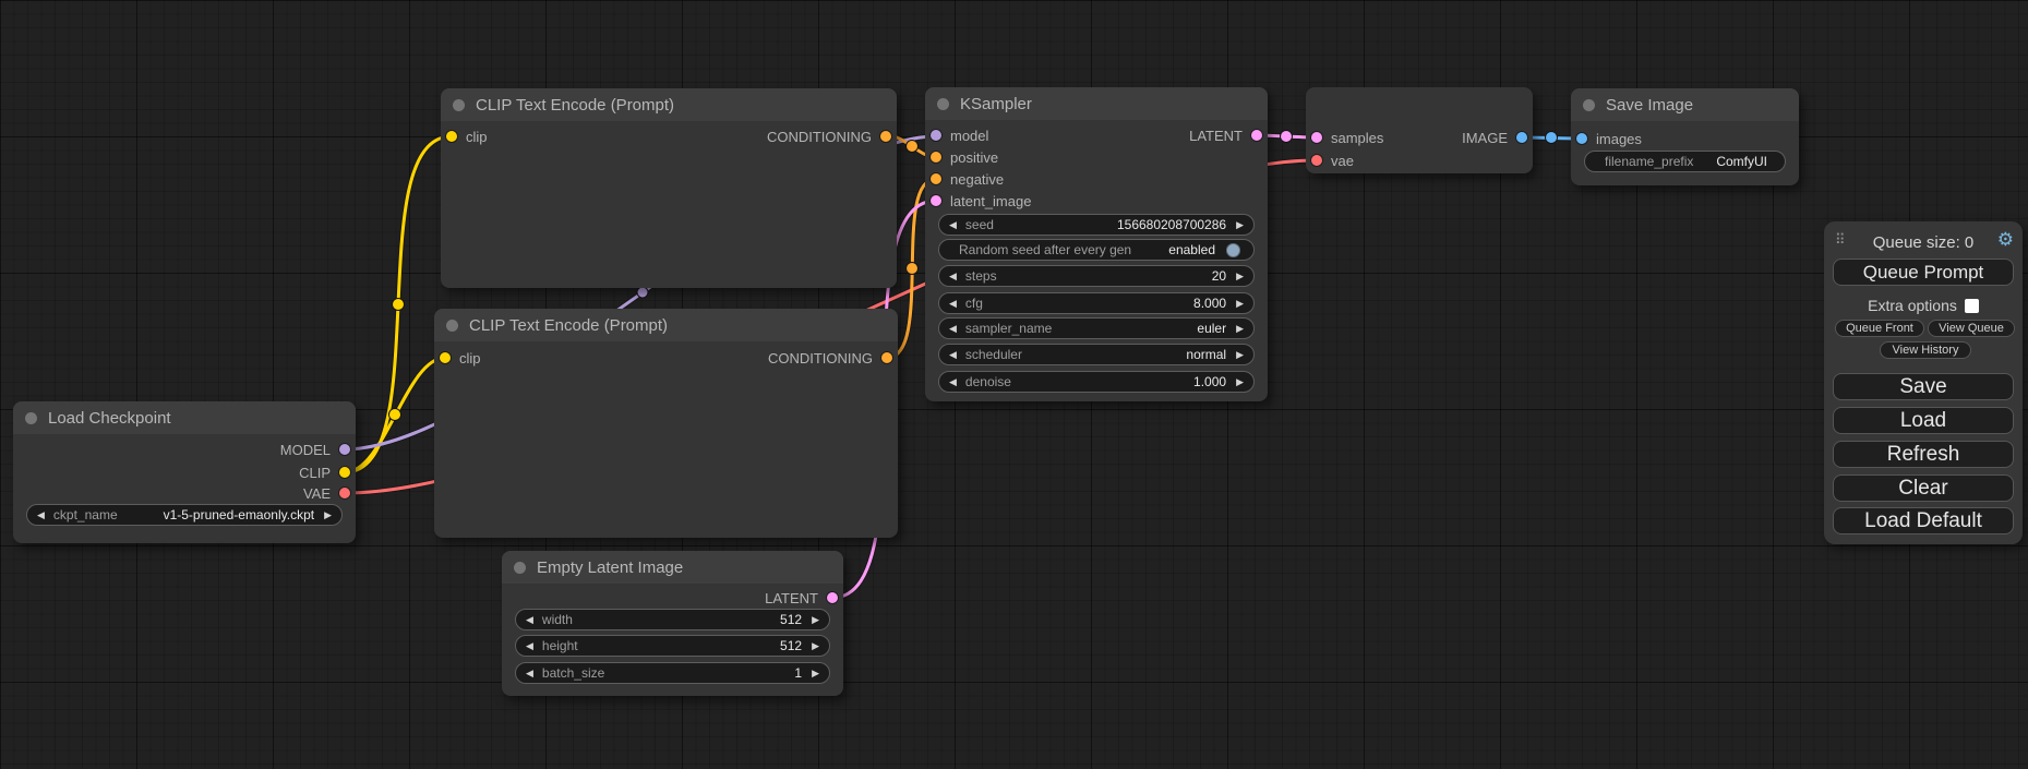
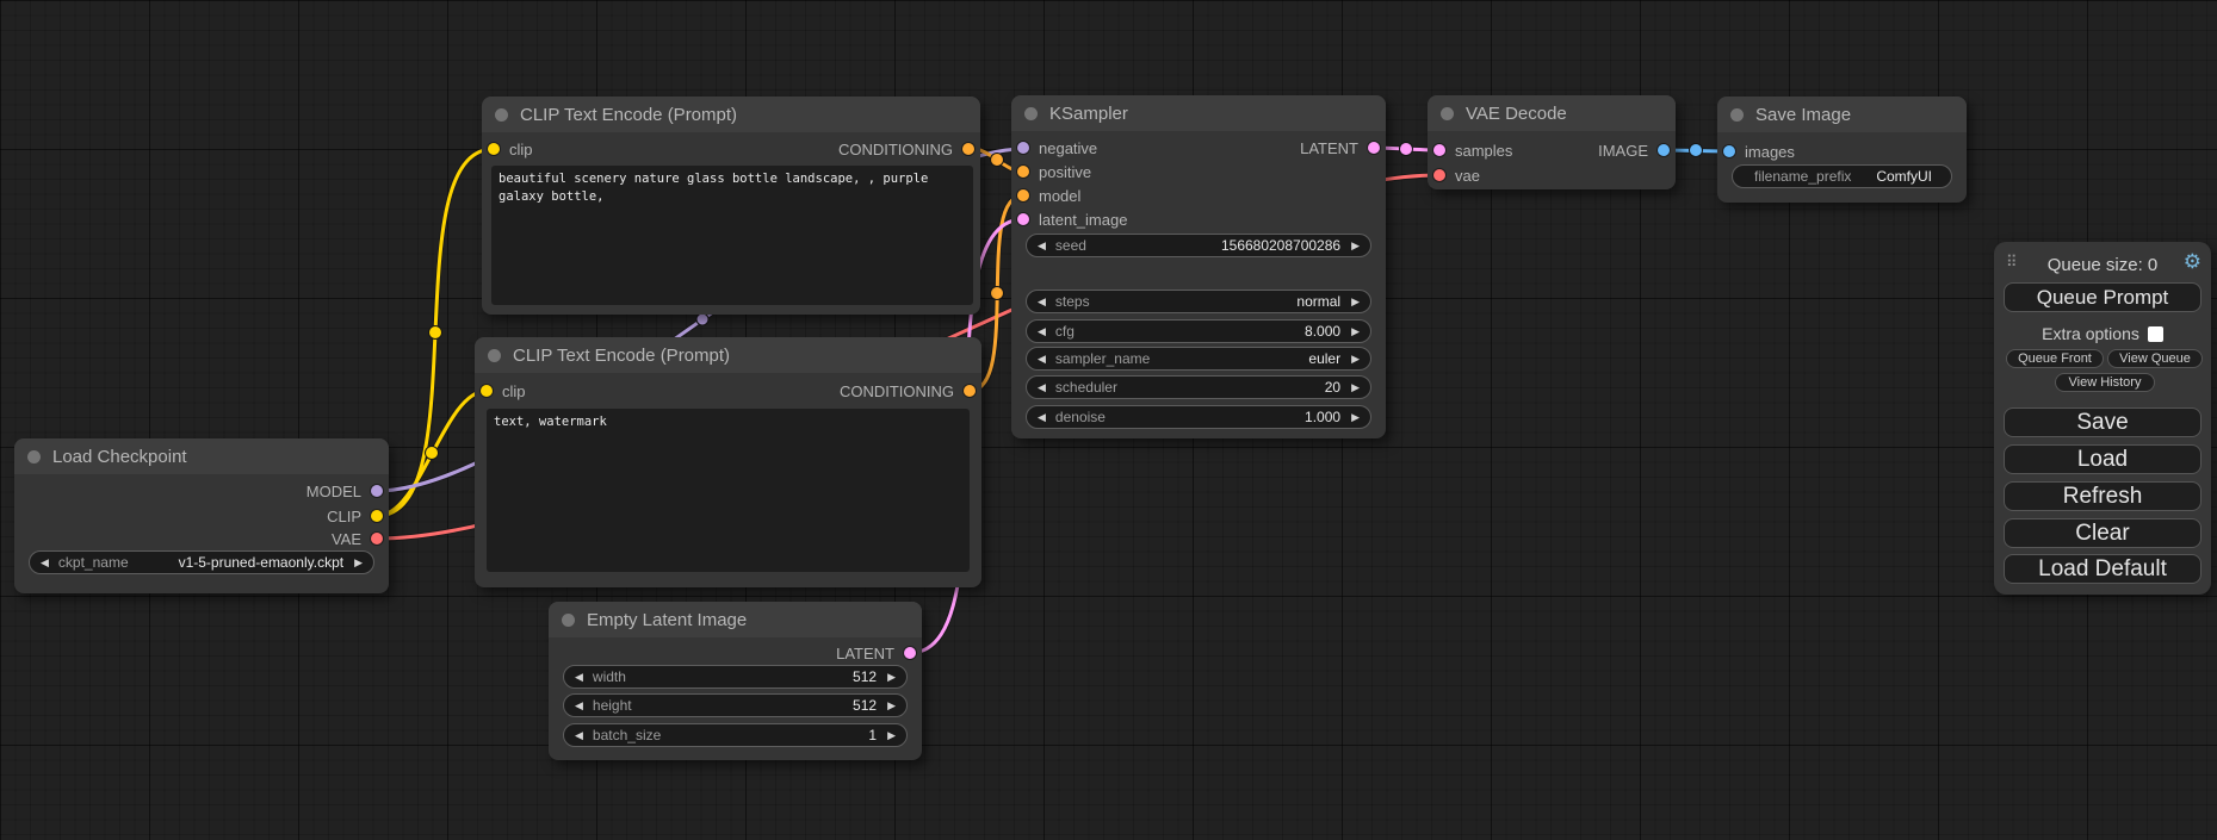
  Load Checkpoint
  MODEL
  CLIP
  VAE
  ◀
  ckpt_name
  v1-5-pruned-emaonly.ckpt
  ▶
  CLIP Text Encode (Prompt)
  clip
  CONDITIONING
+ beautiful scenery nature glass bottle landscape, , purple galaxy bottle,
  CLIP Text Encode (Prompt)
  clip
  CONDITIONING
+ text, watermark
  Empty Latent Image
  LATENT
  ◀
  width
  512
  ▶
  ◀
  height
  512
  ▶
  ◀
  batch_size
  1
  ▶
  KSampler
- model
+ negative
  positive
- negative
+ model
  latent_image
  LATENT
  ◀
  seed
  156680208700286
  ▶
- Random seed after every gen
- enabled
  ◀
  steps
- 20
+ normal
  ▶
  ◀
  cfg
  8.000
  ▶
  ◀
  sampler_name
  euler
  ▶
  ◀
  scheduler
- normal
+ 20
  ▶
  ◀
  denoise
  1.000
  ▶
+ VAE Decode
  samples
  vae
  IMAGE
  Save Image
  images
  filename_prefix
  ComfyUI
  ⠿
  Queue size: 0
  ⚙
  Queue Prompt
  Extra options
  Queue Front
  View Queue
  View History
  Save
  Load
  Refresh
  Clear
  Load Default
